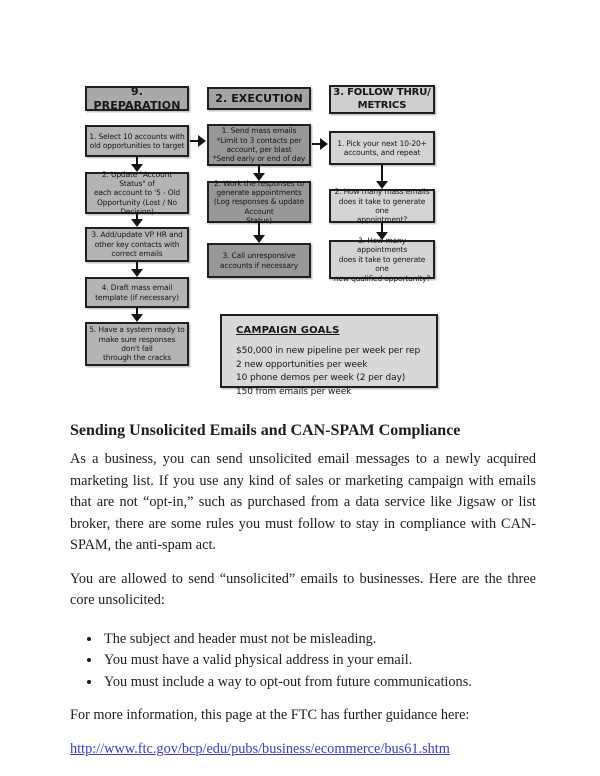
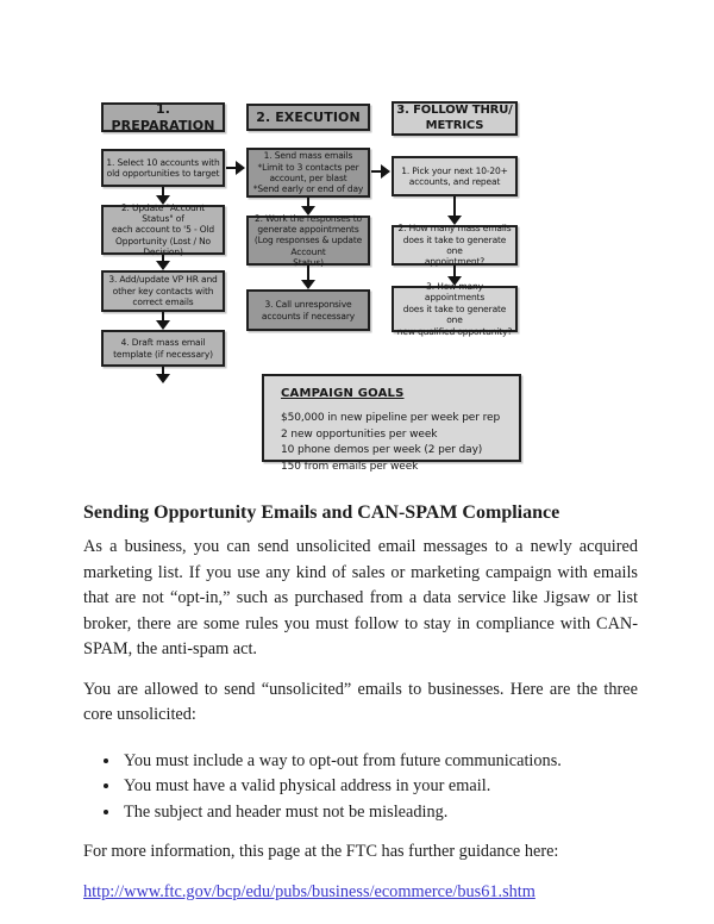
- 9. PREPARATION
+ 1. PREPARATION
  2. EXECUTION
  3. FOLLOW THRU/
  METRICS
  1. Select 10 accounts with
  old opportunities to target
  2. Update "Account Status" of
  each account to '5 - Old
  Opportunity (Lost / No Decision)
  3. Add/update VP HR and
  other key contacts with
  correct emails
  4. Draft mass email
  template (if necessary)
- 5. Have a system ready to
- make sure responses don't fall
- through the cracks
  1. Send mass emails
  *Limit to 3 contacts per
  account, per blast
  *Send early or end of day
  2. Work the responses to
  generate appointments
  (Log responses & update Account
  Status)
  3. Call unresponsive
  accounts if necessary
  1. Pick your next 10-20+
  accounts, and repeat
  2. How many mass emails
  does it take to generate one
  appointment?
  3. How many appointments
  does it take to generate one
  new qualified opportunity?
  CAMPAIGN GOALS
  $50,000 in new pipeline per week per rep
  2 new opportunities per week
  10 phone demos per week (2 per day)
  150 from emails per week
- Sending Unsolicited Emails and CAN-SPAM Compliance
+ Sending Opportunity Emails and CAN-SPAM Compliance
  As a business, you can send unsolicited email messages to a newly acquired marketing list. If you use any kind of sales or marketing campaign with emails that are not “opt-in,” such as purchased from a data service like Jigsaw or list broker, there are some rules you must follow to stay in compliance with CAN-SPAM, the anti-spam act.
  You are allowed to send “unsolicited” emails to businesses. Here are the three core unsolicited:
- The subject and header must not be misleading.
+ You must include a way to opt-out from future communications.
  You must have a valid physical address in your email.
- You must include a way to opt-out from future communications.
+ The subject and header must not be misleading.
  For more information, this page at the FTC has further guidance here:
  http://www.ftc.gov/bcp/edu/pubs/business/ecommerce/bus61.shtm
